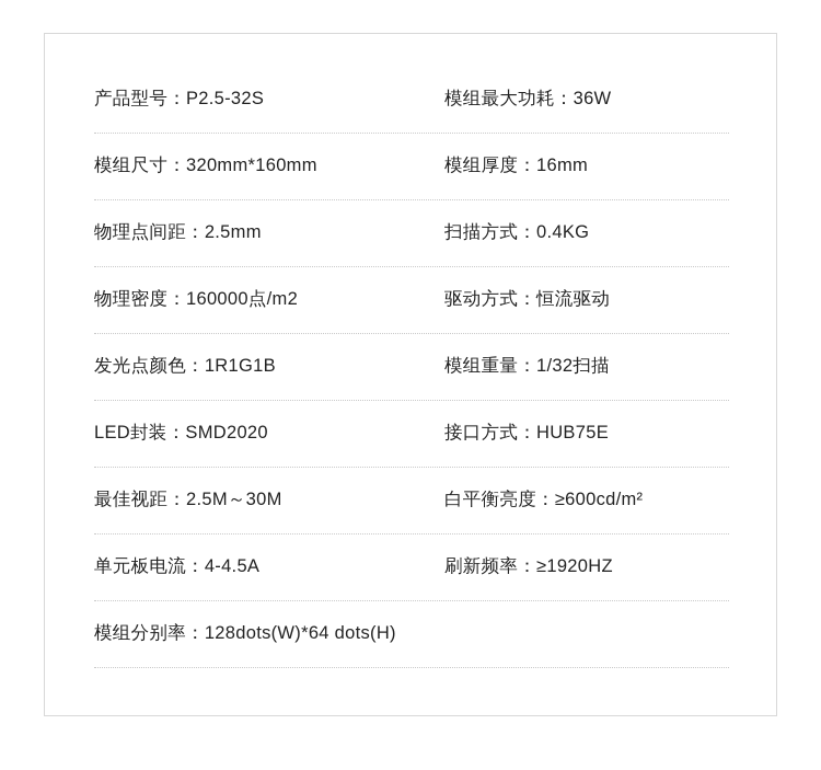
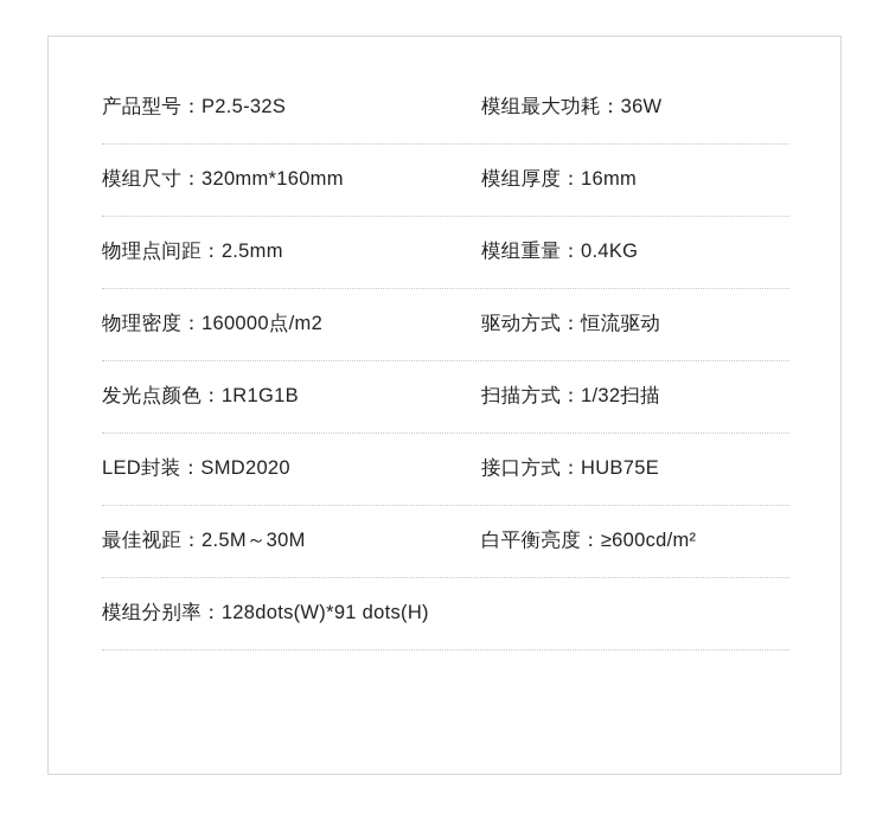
  产品型号：P2.5-32S
  模组最大功耗：36W
  模组尺寸：320mm*160mm
  模组厚度：16mm
  物理点间距：2.5mm
- 扫描方式：0.4KG
+ 模组重量：0.4KG
  物理密度：160000点/m2
  驱动方式：恒流驱动
  发光点颜色：1R1G1B
- 模组重量：1/32扫描
+ 扫描方式：1/32扫描
  LED封装：SMD2020
  接口方式：HUB75E
  最佳视距：2.5M～30M
  白平衡亮度：≥600cd/m²
- 单元板电流：4-4.5A
- 刷新频率：≥1920HZ
- 模组分别率：128dots(W)*64 dots(H)
+ 模组分别率：128dots(W)*91 dots(H)
